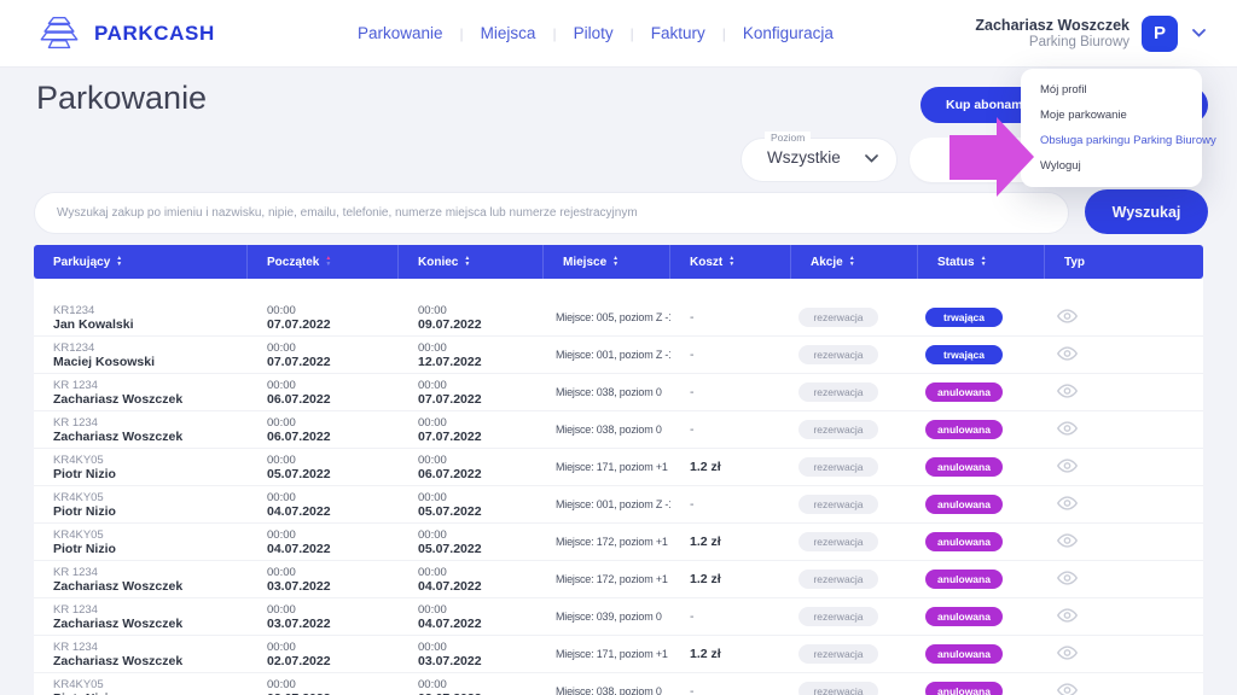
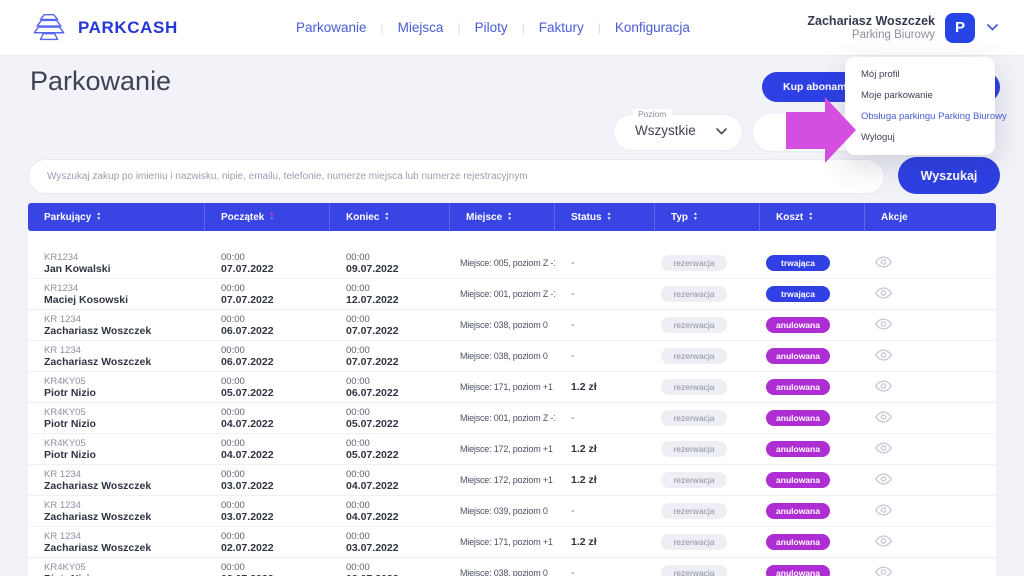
  PARKCASH
  Parkowanie
  Miejsca
  Piloty
  |
  Faktury
  |
  Konfiguracja
  Zachariasz Woszczek
  Parking Biurowy
  P
  Parkowanie
  Kup abonam
  Poziom
  Wszystkie
  Mój profil
  Moje parkowanie
  Obsługa parkingu Parking Biurowy
  Wyloguj
  Wyszukaj zakup po imieniu i nazwisku, nipie, emailu, telefonie, numerze miejsca lub numerze rejestracyjnym
  Wyszukaj
  Parkujący
  Początek
  Koniec
  Miejsce
- Koszt
+ Status
- Akcje
+ Typ
- Status
+ Koszt
- Typ
+ Akcje
  KR1234
  Jan Kowalski
  00:00
  07.07.2022
  00:00
  09.07.2022
  Miejsce: 005, poziom Z -
  -
  rezerwacja
  trwająca
  KR1234
  Maciej Kosowski
  00:00
  07.07.2022
  00:00
  12.07.2022
  Miejsce: 001, poziom Z -
  -
  rezerwacja
  trwająca
  KR 1234
  Zachariasz Woszczek
  00:00
  06.07.2022
  00:00
  07.07.2022
  Miejsce: 038, poziom 0
  -
  rezerwacja
  anulowana
  KR 1234
  Zachariasz Woszczek
  00:00
  06.07.2022
  00:00
  07.07.2022
  Miejsce: 038, poziom 0
  -
  rezerwacja
  anulowana
  KR4KY05
  Piotr Nizio
  00:00
  05.07.2022
  00:00
  06.07.2022
  Miejsce: 171, poziom +1
  1.2 zł
  rezerwacja
  anulowana
  KR4KY05
  Piotr Nizio
  00:00
  04.07.2022
  00:00
  05.07.2022
  Miejsce: 001, poziom Z -
  -
  rezerwacja
  anulowana
  KR4KY05
  Piotr Nizio
  00:00
  04.07.2022
  00:00
  05.07.2022
  Miejsce: 172, poziom +1
  1.2 zł
  rezerwacja
  anulowana
  KR 1234
  Zachariasz Woszczek
  00:00
  03.07.2022
  00:00
  04.07.2022
  Miejsce: 172, poziom +1
  1.2 zł
  rezerwacja
  anulowana
  KR 1234
  Zachariasz Woszczek
  00:00
  03.07.2022
  00:00
  04.07.2022
  Miejsce: 039, poziom 0
  -
  rezerwacja
  anulowana
  KR 1234
  Zachariasz Woszczek
  00:00
  02.07.2022
  00:00
  03.07.2022
  Miejsce: 171, poziom +1
  1.2 zł
  rezerwacja
  anulowana
  KR4KY05
  00:00
  00:00
  Miejsce: 038, poziom 0
  -
  rezerwacja
  anulowana
